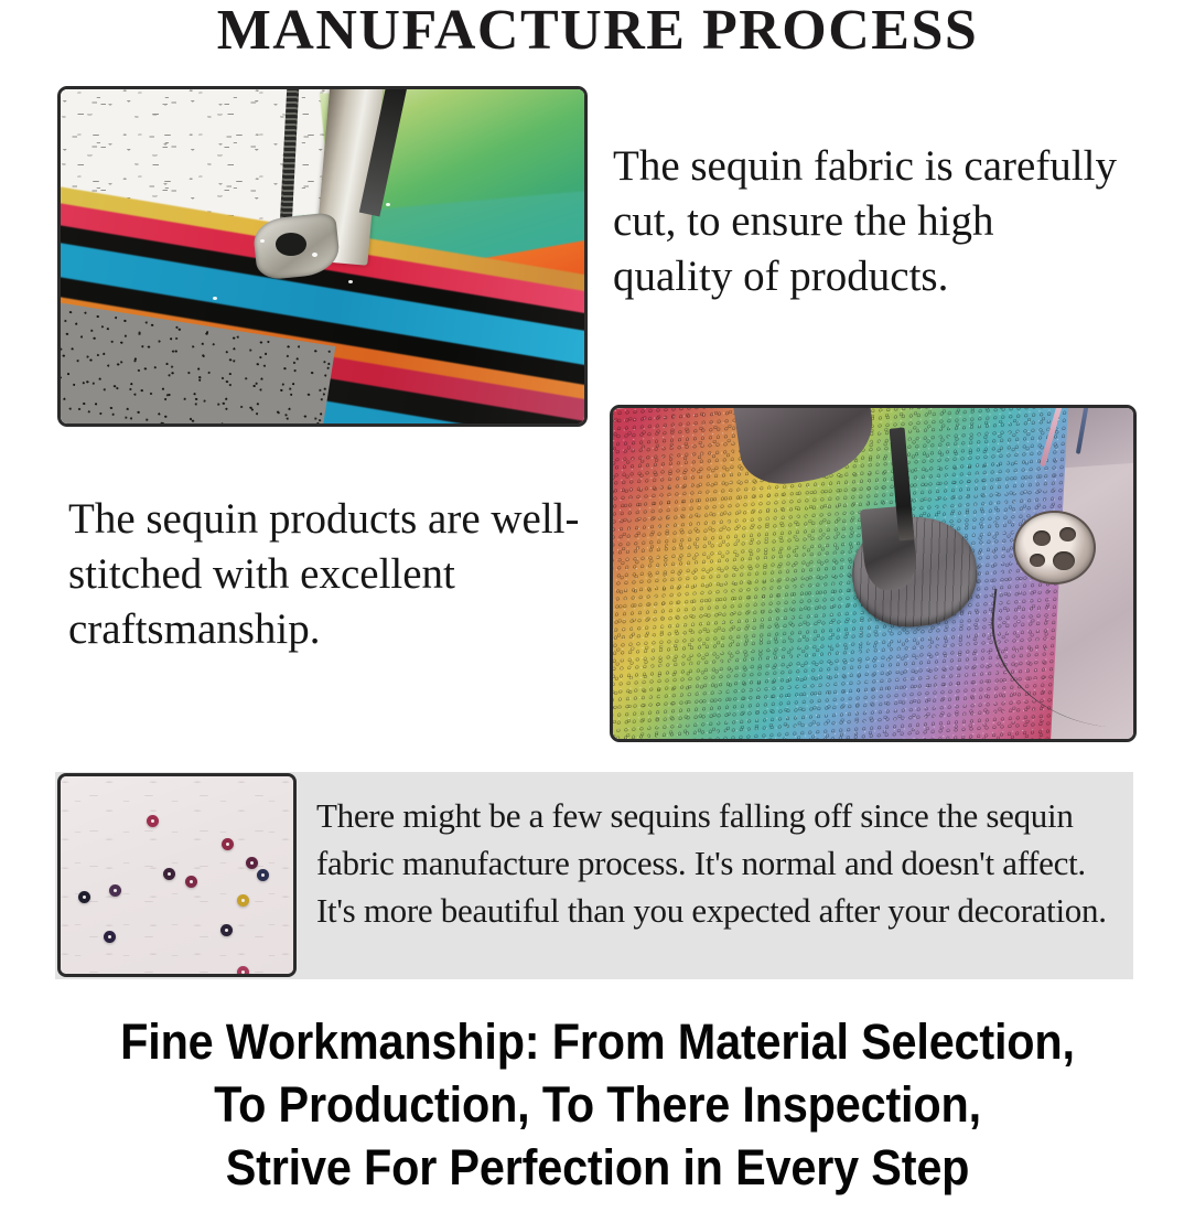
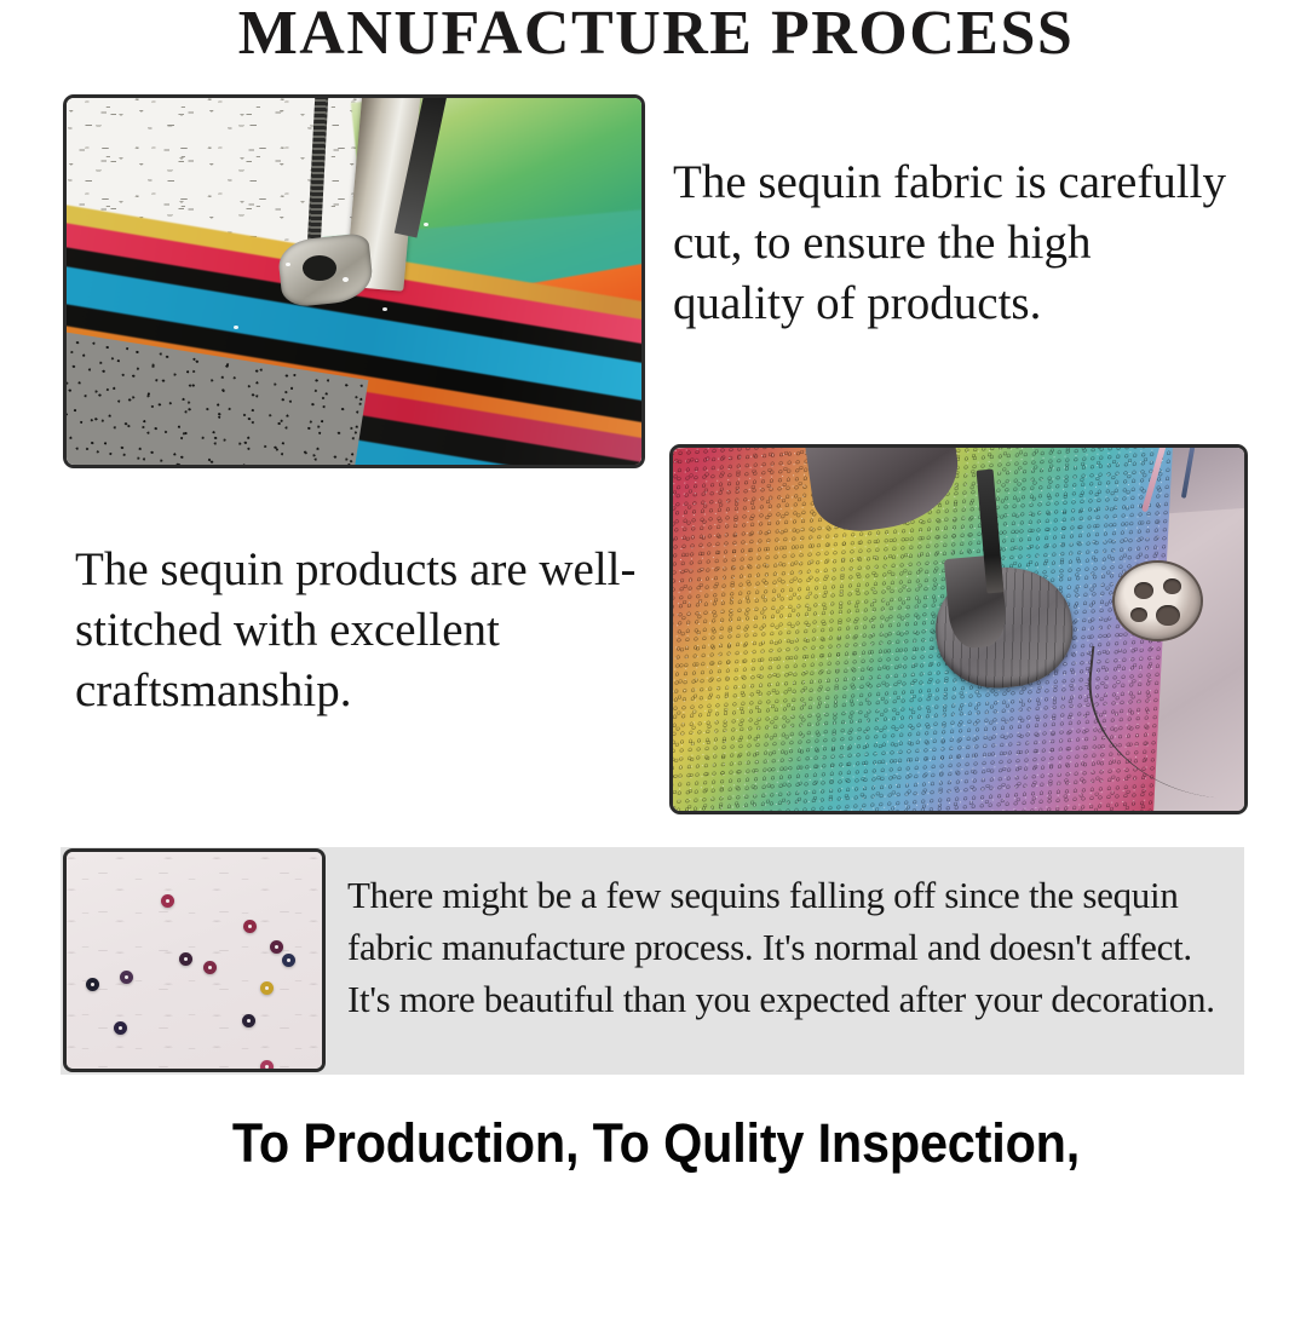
  MANUFACTURE PROCESS
  The sequin fabric is carefully cut, to ensure the high quality of products.
  The sequin products are well-stitched with excellent craftsmanship.
  There might be a few sequins falling off since the sequin fabric manufacture process. It's normal and doesn't affect. It's more beautiful than you expected after your decoration.
- Fine Workmanship: From Material Selection,
- To Production, To There Inspection,
+ To Production, To Qulity Inspection,
- Strive For Perfection in Every Step
